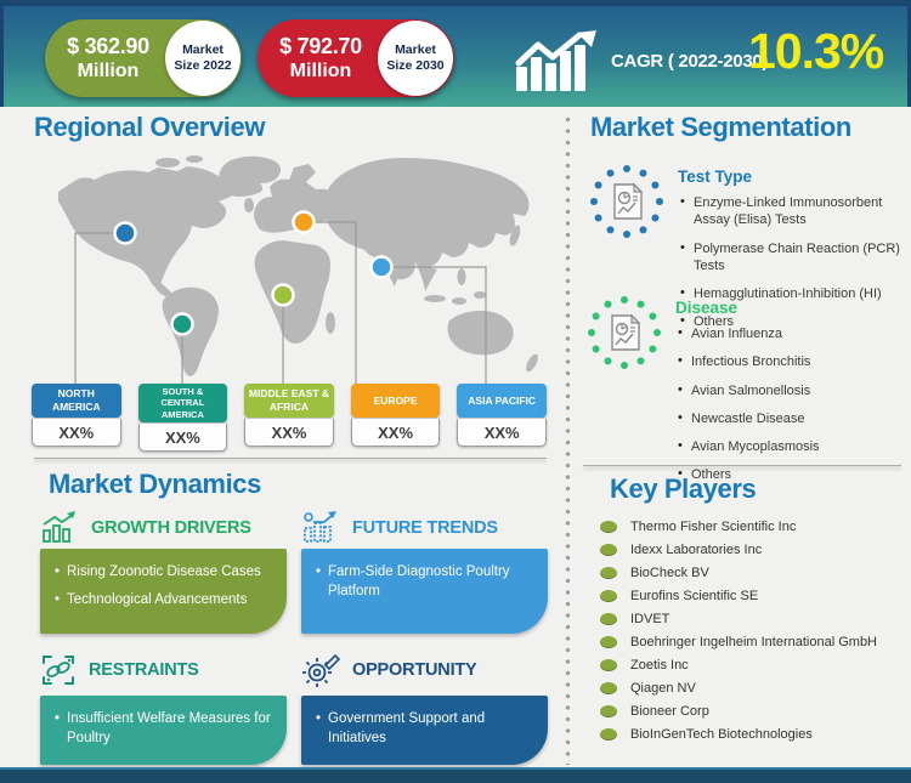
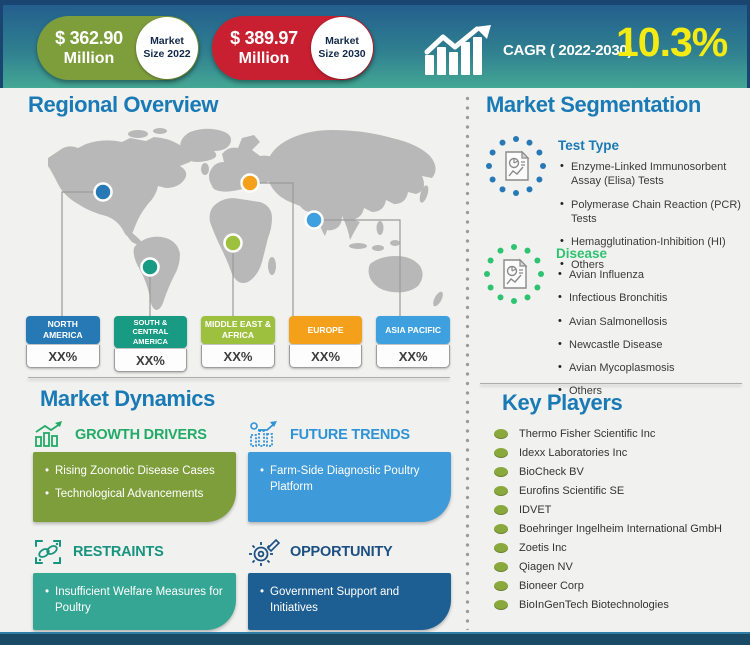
  $ 362.90
  Million
  Market
  Size 2022
- $ 792.70
+ $ 389.97
  Million
  Market
  Size 2030
  CAGR ( 2022-2030)
  10.3%
  Regional Overview
  NORTH AMERICA
  XX%
  SOUTH & CENTRAL AMERICA
  XX%
  MIDDLE EAST & AFRICA
  XX%
  EUROPE
  XX%
  ASIA PACIFIC
  XX%
  Market Dynamics
  GROWTH DRIVERS
  Rising Zoonotic Disease Cases
  Technological Advancements
  FUTURE TRENDS
  Farm-Side Diagnostic Poultry Platform
  RESTRAINTS
  Insufficient Welfare Measures for Poultry
  OPPORTUNITY
  Government Support and Initiatives
  Market Segmentation
  Test Type
  Enzyme-Linked Immunosorbent Assay (Elisa) Tests
  Polymerase Chain Reaction (PCR) Tests
  Hemagglutination-Inhibition (HI)
  Others
  Disease
  Avian Influenza
  Infectious Bronchitis
  Avian Salmonellosis
  Newcastle Disease
  Avian Mycoplasmosis
  Others
  Key Players
  Thermo Fisher Scientific Inc
  Idexx Laboratories Inc
  BioCheck BV
  Eurofins Scientific SE
  IDVET
  Boehringer Ingelheim International GmbH
  Zoetis Inc
  Qiagen NV
  Bioneer Corp
  BioInGenTech Biotechnologies
